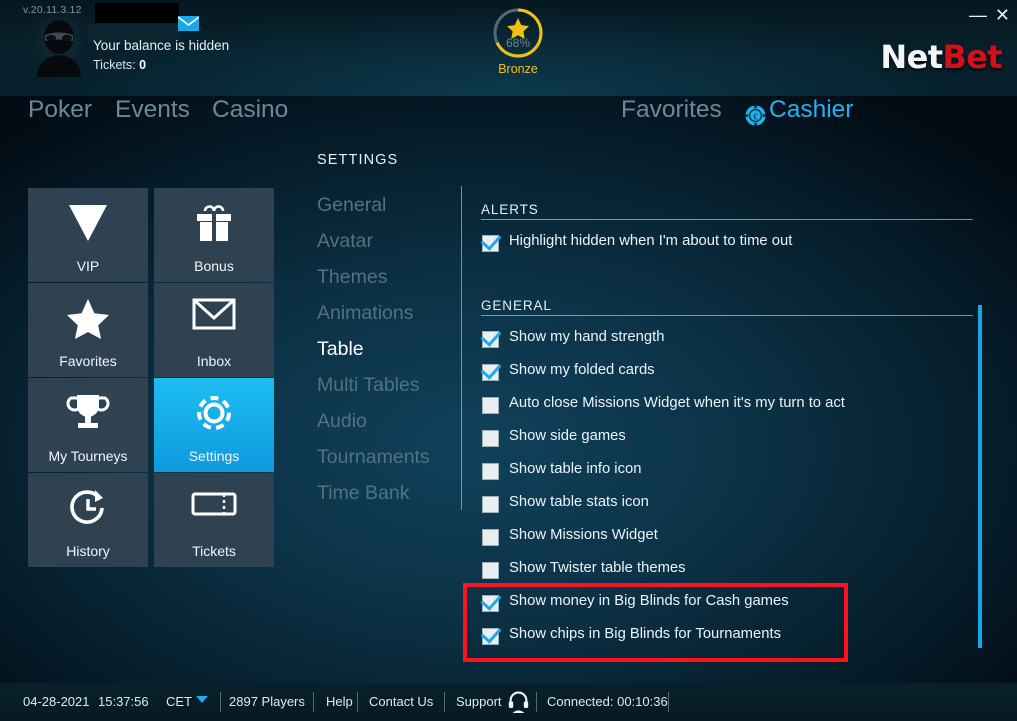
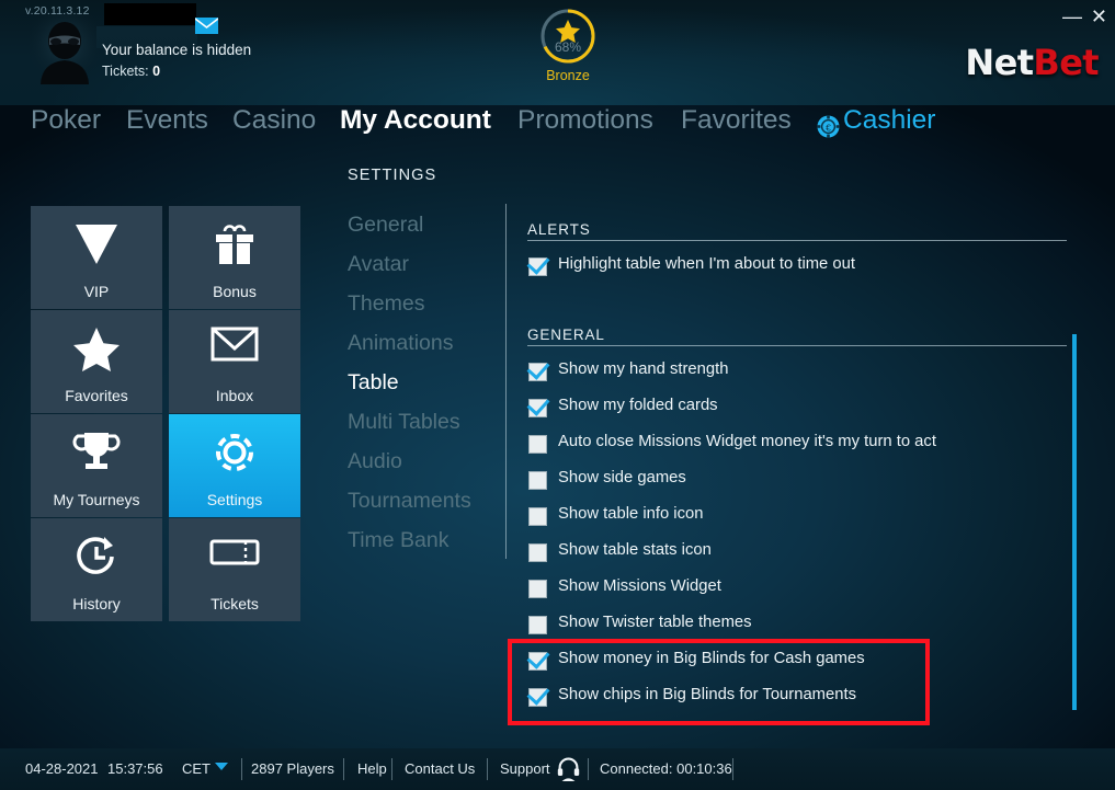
  v.20.11.3.12
  Your balance is hidden
  Tickets: 0
  68%
  Bronze
  NetBet
  —
  ✕
  €
  Poker
  Events
  Casino
+ My Account
+ Promotions
  Favorites
  Cashier
  VIP
  Bonus
  Favorites
  Inbox
  My Tourneys
  Settings
  History
  Tickets
  SETTINGS
  General
  Avatar
  Themes
  Animations
  Table
  Multi Tables
  Audio
  Tournaments
  Time Bank
  ALERTS
- Highlight hidden when I'm about to time out
+ Highlight table when I'm about to time out
  GENERAL
  Show my hand strength
  Show my folded cards
- Auto close Missions Widget when it's my turn to act
+ Auto close Missions Widget money it's my turn to act
  Show side games
  Show table info icon
  Show table stats icon
  Show Missions Widget
  Show Twister table themes
  Show money in Big Blinds for Cash games
  Show chips in Big Blinds for Tournaments
  04-28-2021
  15:37:56
  CET
  2897 Players
  Help
  Contact Us
  Support
  Connected: 00:10:36
